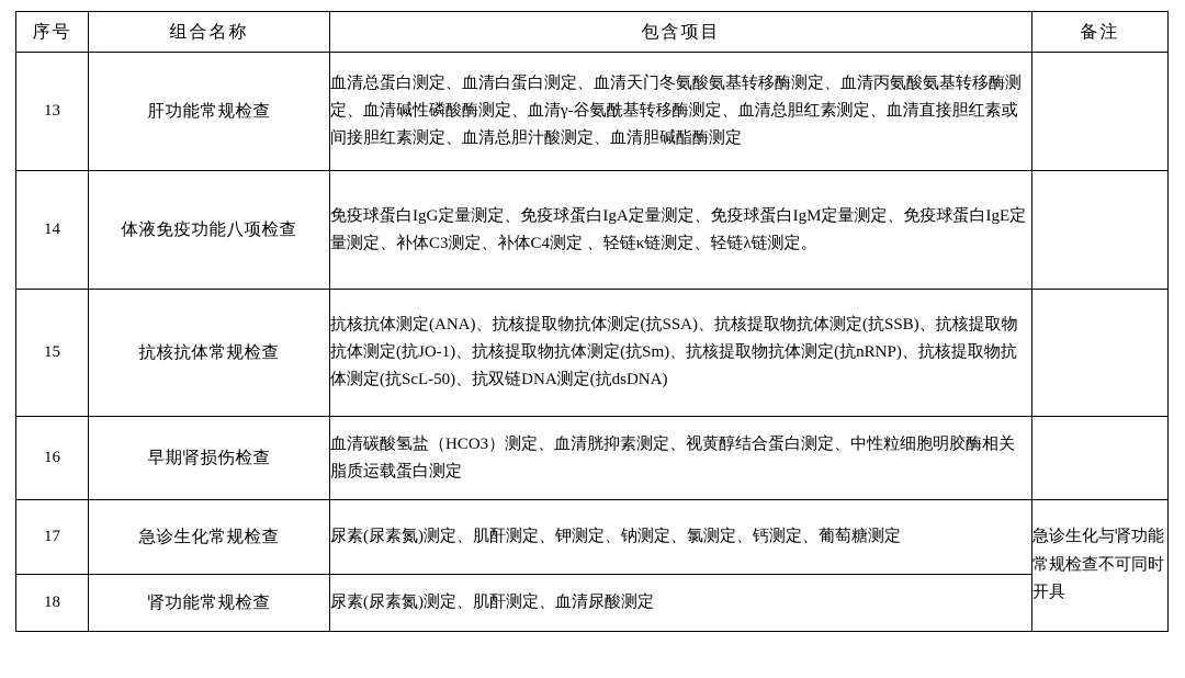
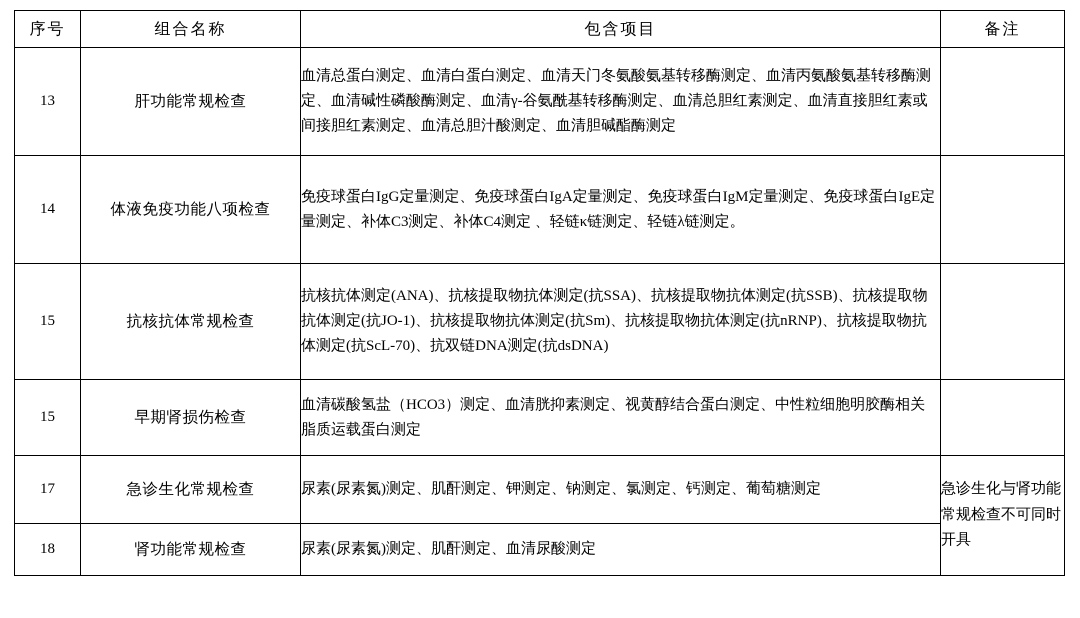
  序号	组合名称	包含项目	备注
  13	肝功能常规检查	血清总蛋白测定、血清白蛋白测定、血清天门冬氨酸氨基转移酶测定、血清丙氨酸氨基转移酶测定、血清碱性磷酸酶测定、血清γ-谷氨酰基转移酶测定、血清总胆红素测定、血清直接胆红素或间接胆红素测定、血清总胆汁酸测定、血清胆碱酯酶测定
  14	体液免疫功能八项检查	免疫球蛋白IgG定量测定、免疫球蛋白IgA定量测定、免疫球蛋白IgM定量测定、免疫球蛋白IgE定量测定、补体C3测定、补体C4测定 、轻链κ链测定、轻链λ链测定。
- 15	抗核抗体常规检查	抗核抗体测定(ANA)、抗核提取物抗体测定(抗SSA)、抗核提取物抗体测定(抗SSB)、抗核提取物抗体测定(抗JO-1)、抗核提取物抗体测定(抗Sm)、抗核提取物抗体测定(抗nRNP)、抗核提取物抗体测定(抗ScL-50)、抗双链DNA测定(抗dsDNA)
+ 15	抗核抗体常规检查	抗核抗体测定(ANA)、抗核提取物抗体测定(抗SSA)、抗核提取物抗体测定(抗SSB)、抗核提取物抗体测定(抗JO-1)、抗核提取物抗体测定(抗Sm)、抗核提取物抗体测定(抗nRNP)、抗核提取物抗体测定(抗ScL-70)、抗双链DNA测定(抗dsDNA)
- 16	早期肾损伤检查	血清碳酸氢盐（HCO3）测定、血清胱抑素测定、视黄醇结合蛋白测定、中性粒细胞明胶酶相关脂质运载蛋白测定
+ 15	早期肾损伤检查	血清碳酸氢盐（HCO3）测定、血清胱抑素测定、视黄醇结合蛋白测定、中性粒细胞明胶酶相关脂质运载蛋白测定
  17	急诊生化常规检查	尿素(尿素氮)测定、肌酐测定、钾测定、钠测定、氯测定、钙测定、葡萄糖测定	急诊生化与肾功能常规检查不可同时开具
  18	肾功能常规检查	尿素(尿素氮)测定、肌酐测定、血清尿酸测定
